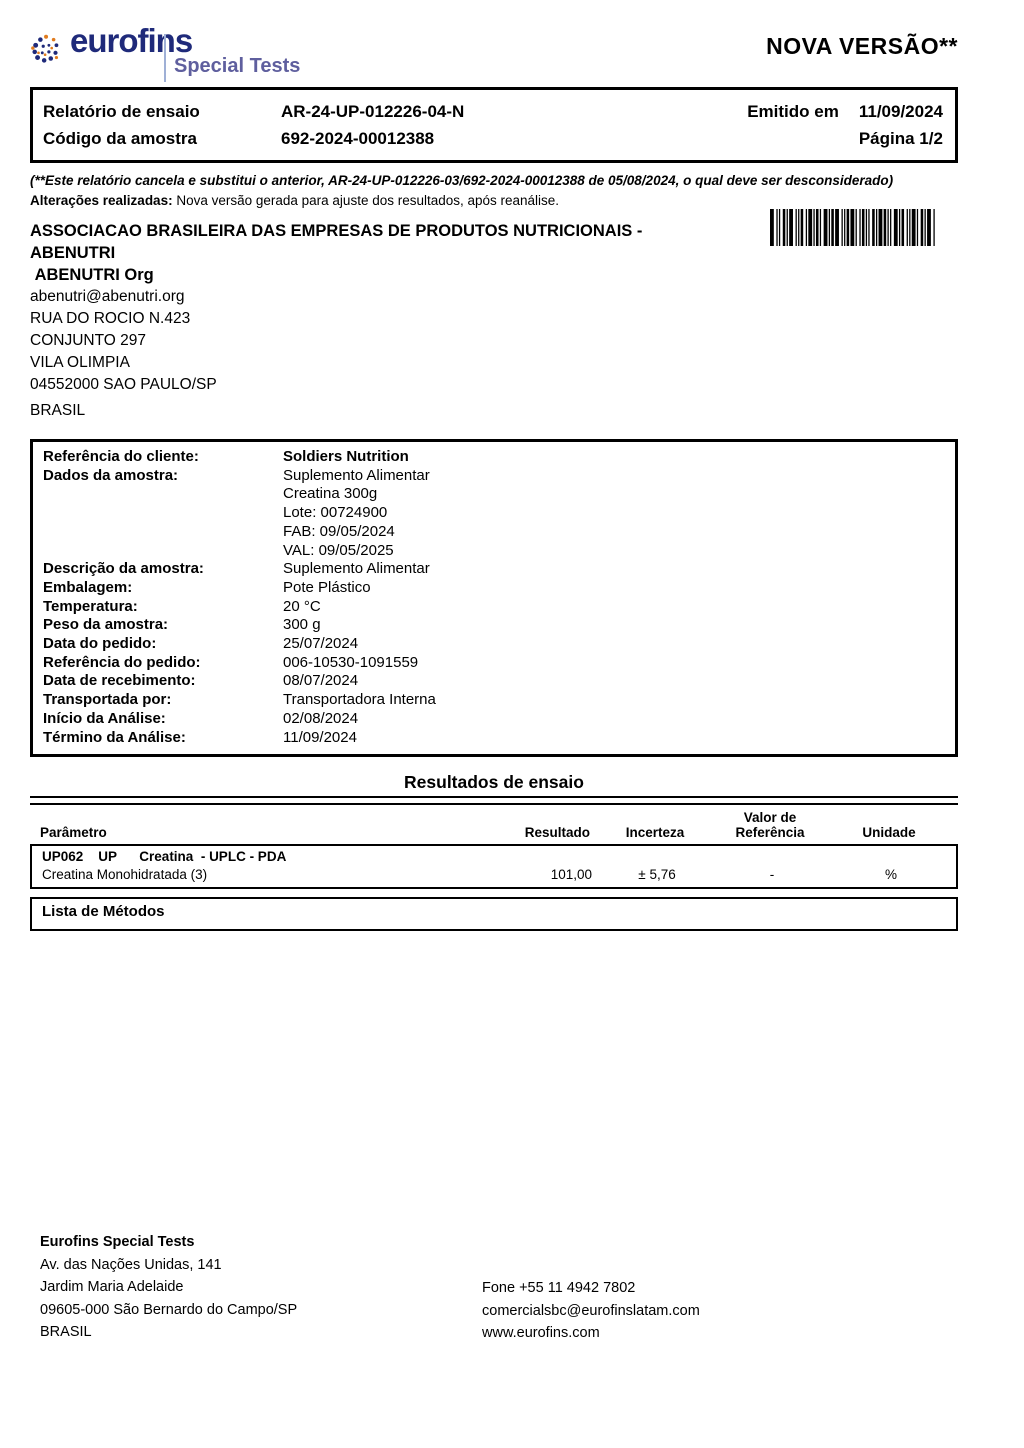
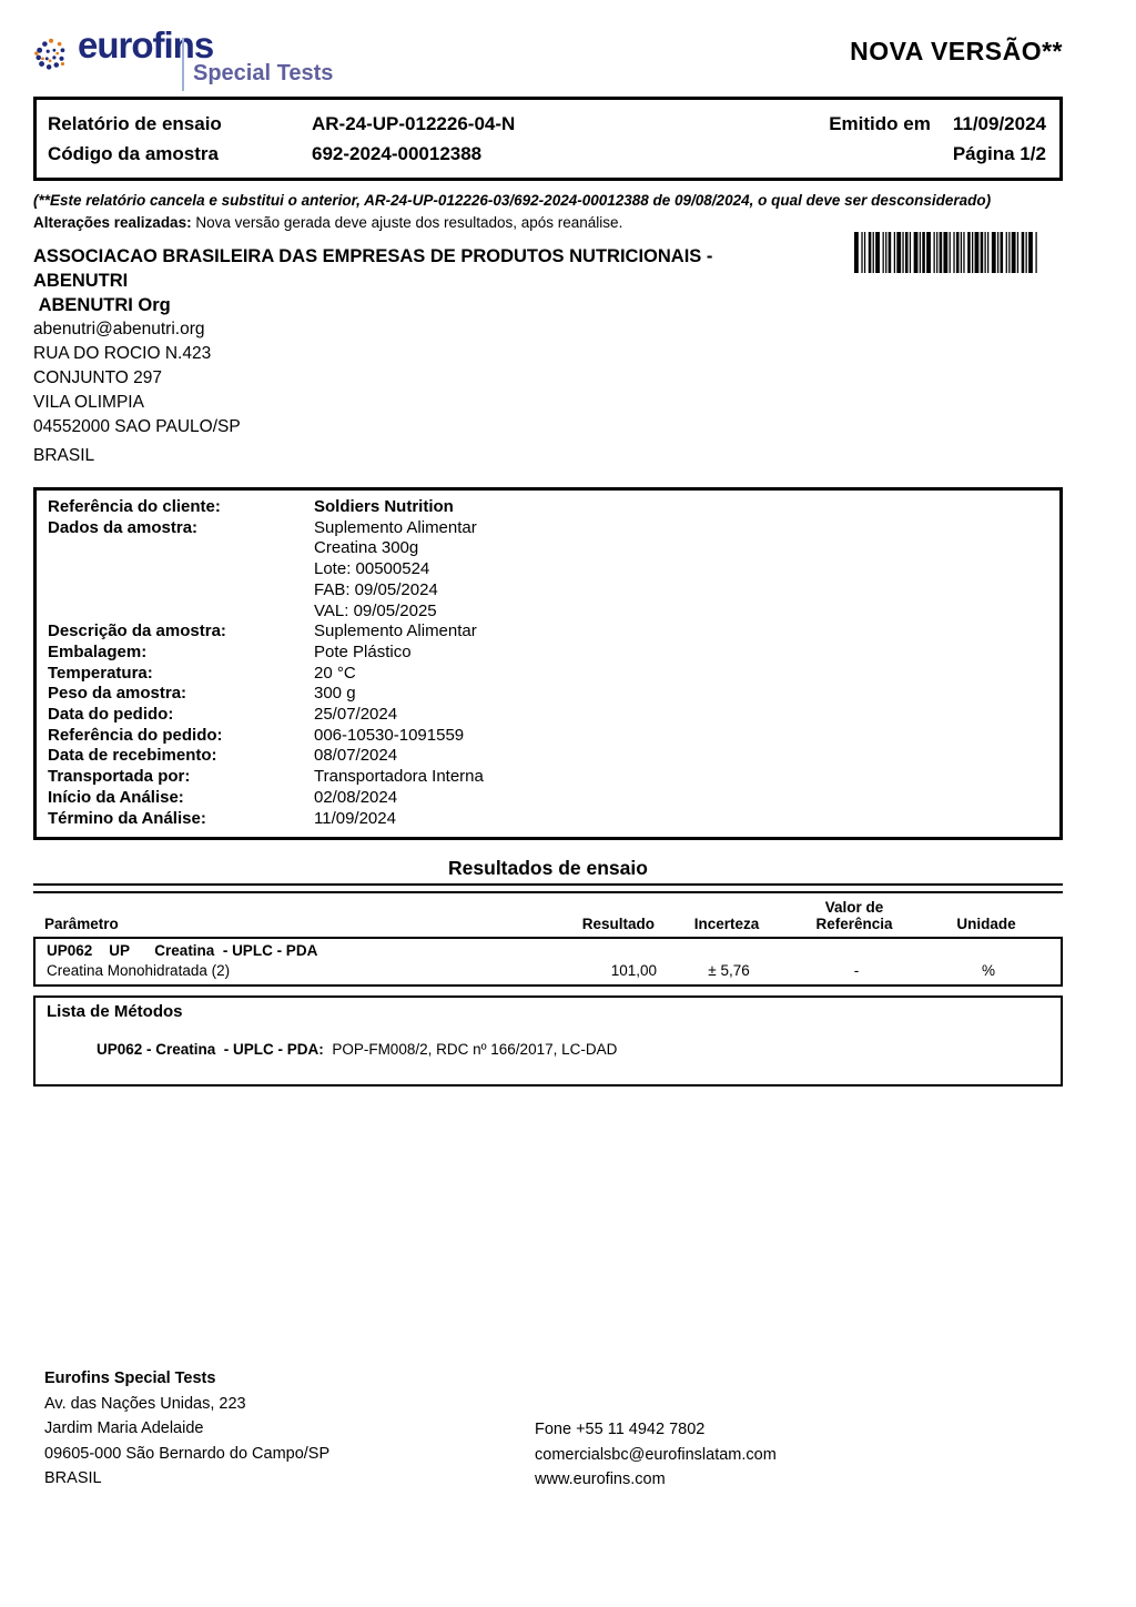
  eurofis
  Special Tests
  NOVA VERSÃO**
  Relatório de ensaio
  AR-24-UP-012226-04-N
  Código da amostra
  692-2024-00012388
  Emitido em
  11/09/2024
  Página 1/2
- (**Este relatório cancela e substitui o anterior, AR-24-UP-012226-03/692-2024-00012388 de 05/08/2024, o qual deve ser desconsiderado)
+ (**Este relatório cancela e substitui o anterior, AR-24-UP-012226-03/692-2024-00012388 de 09/08/2024, o qual deve ser desconsiderado)
- Alterações realizadas: Nova versão gerada para ajuste dos resultados, após reanálise.
+ Alterações realizadas: Nova versão gerada deve ajuste dos resultados, após reanálise.
  ASSOCIACAO BRASILEIRA DAS EMPRESAS DE PRODUTOS NUTRICIONAIS -
  ABENUTRI
  ABENUTRI Org
  abenutri@abenutri.org
  RUA DO ROCIO N.423
  CONJUNTO 297
  VILA OLIMPIA
  04552000 SAO PAULO/SP
  BRASIL
  Referência do cliente:
  Soldiers Nutrition
  Dados da amostra:
  Suplemento Alimentar
  Creatina 300g
- Lote: 00724900
+ Lote: 00500524
  FAB: 09/05/2024
  VAL: 09/05/2025
  Descrição da amostra:
  Suplemento Alimentar
  Embalagem:
  Pote Plástico
  Temperatura:
  20 °C
  Peso da amostra:
  300 g
  Data do pedido:
  25/07/2024
  Referência do pedido:
  006-10530-1091559
  Data de recebimento:
  08/07/2024
  Transportada por:
  Transportadora Interna
  Início da Análise:
  02/08/2024
  Término da Análise:
  11/09/2024
  Resultados de ensaio
  Parâmetro
  Resultado
  Incerteza
  Valor de
  Referência
  Unidade
  UP062 UP Creatina - UPLC - PDA
- Creatina Monohidratada (3)
+ Creatina Monohidratada (2)
  101,00
  ± 5,76
  -
  %
  Lista de Métodos
+ UP062 - Creatina - UPLC - PDA: POP-FM008/2, RDC nº 166/2017, LC-DAD
  Eurofins Special Tests
- Av. das Nações Unidas, 141
+ Av. das Nações Unidas, 223
  Jardim Maria Adelaide
  09605-000 São Bernardo do Campo/SP
  BRASIL
  Fone +55 11 4942 7802
  comercialsbc@eurofinslatam.com
  www.eurofins.com
